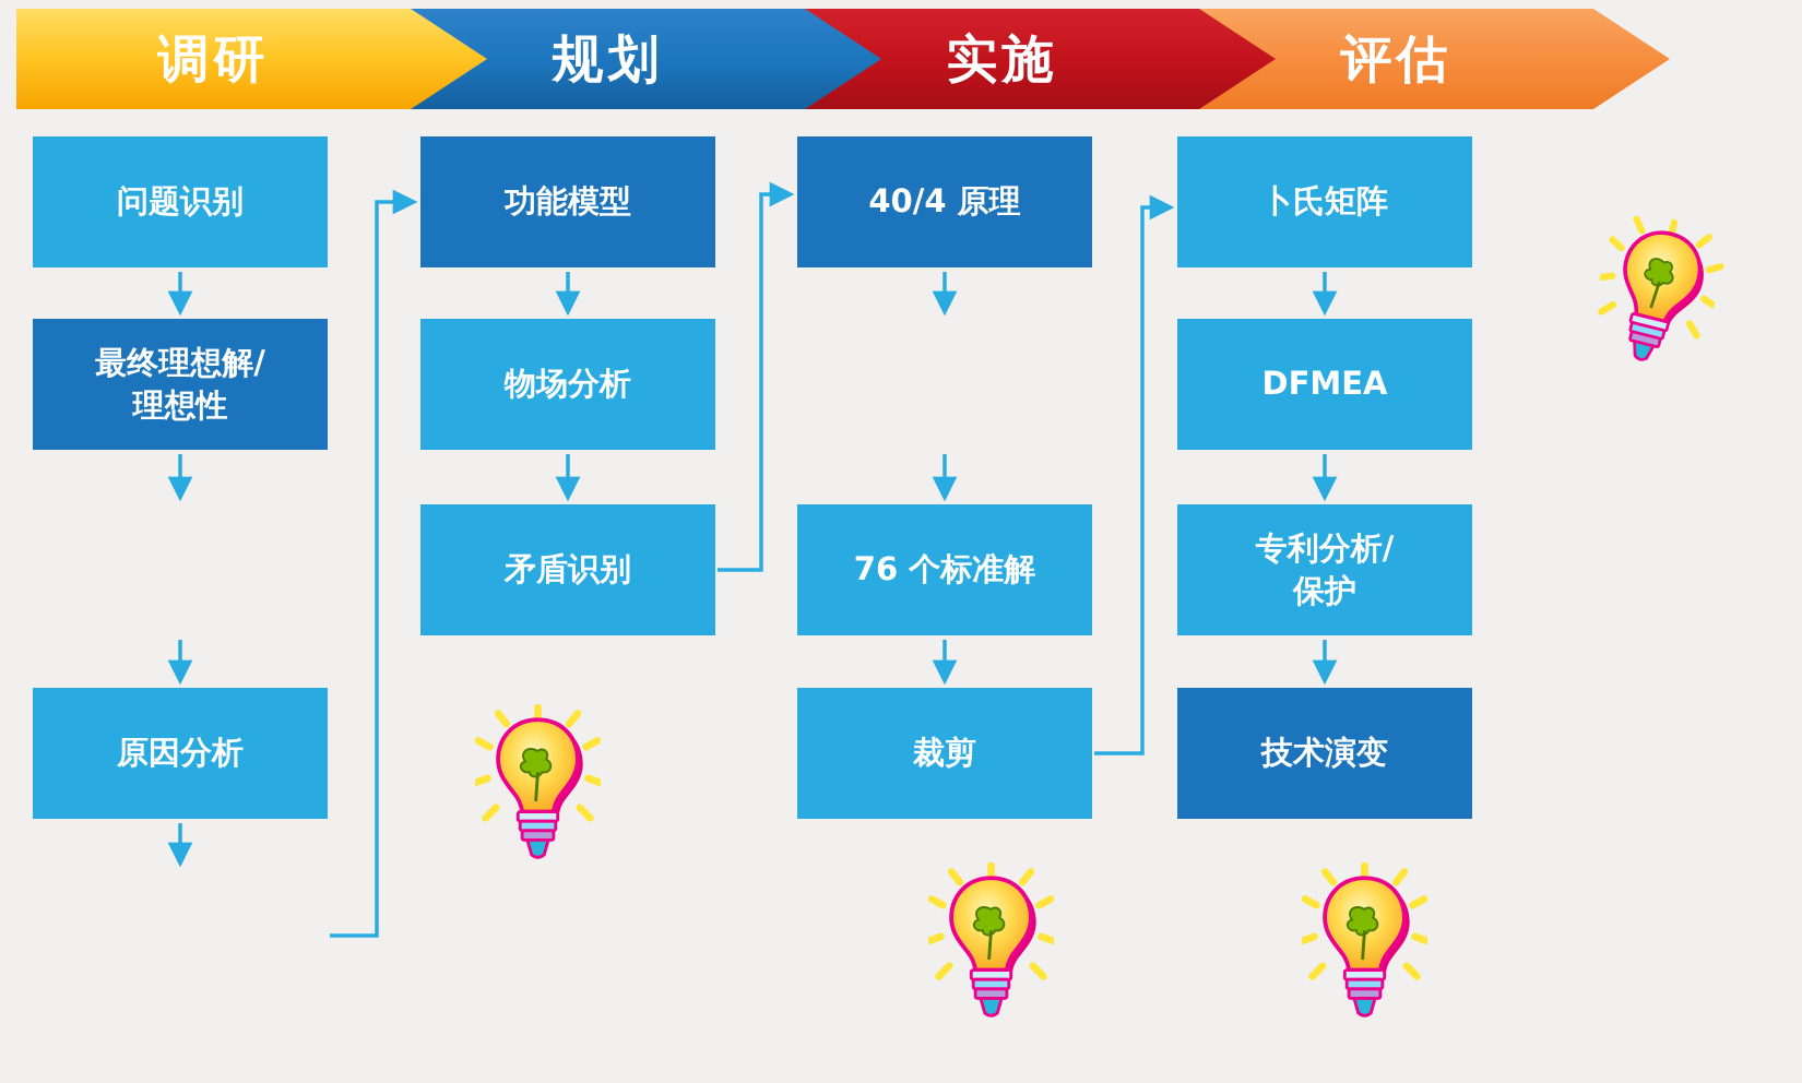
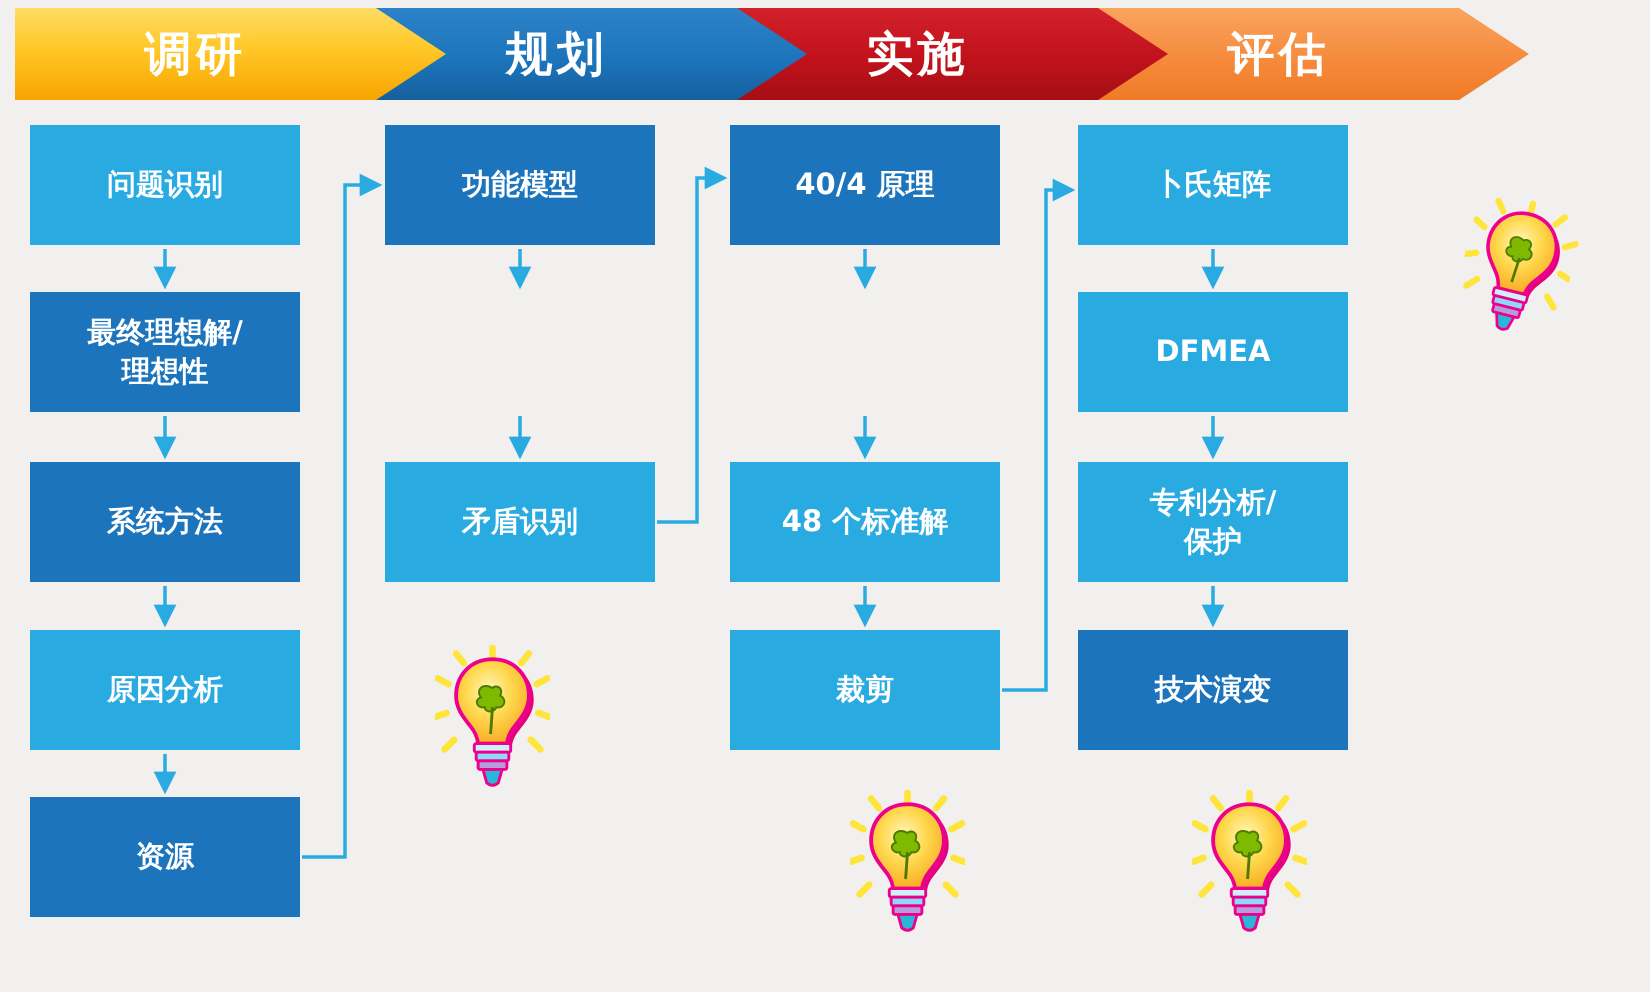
  调研
  规划
  实施
  评估
  问题识别
  最终理想解/
  理想性
+ 系统方法
  原因分析
+ 资源
  功能模型
- 物场分析
  矛盾识别
  40/4 原理
- 76 个标准解
+ 48 个标准解
  裁剪
  卜氏矩阵
  DFMEA
  专利分析/
  保护
  技术演变
